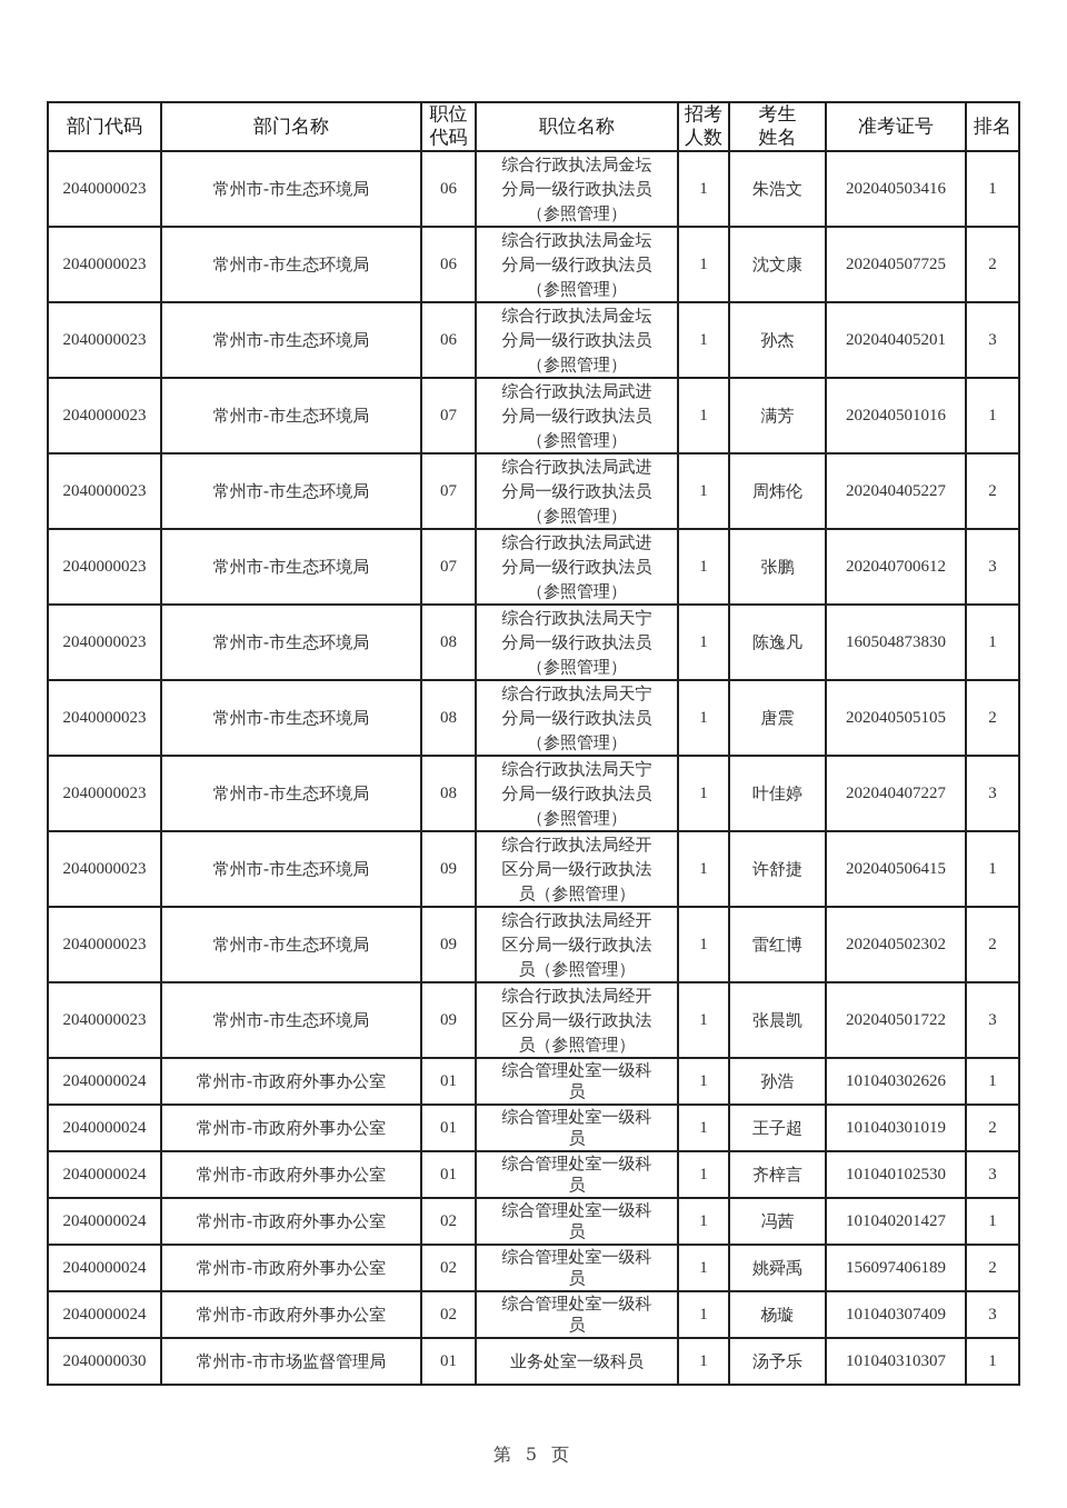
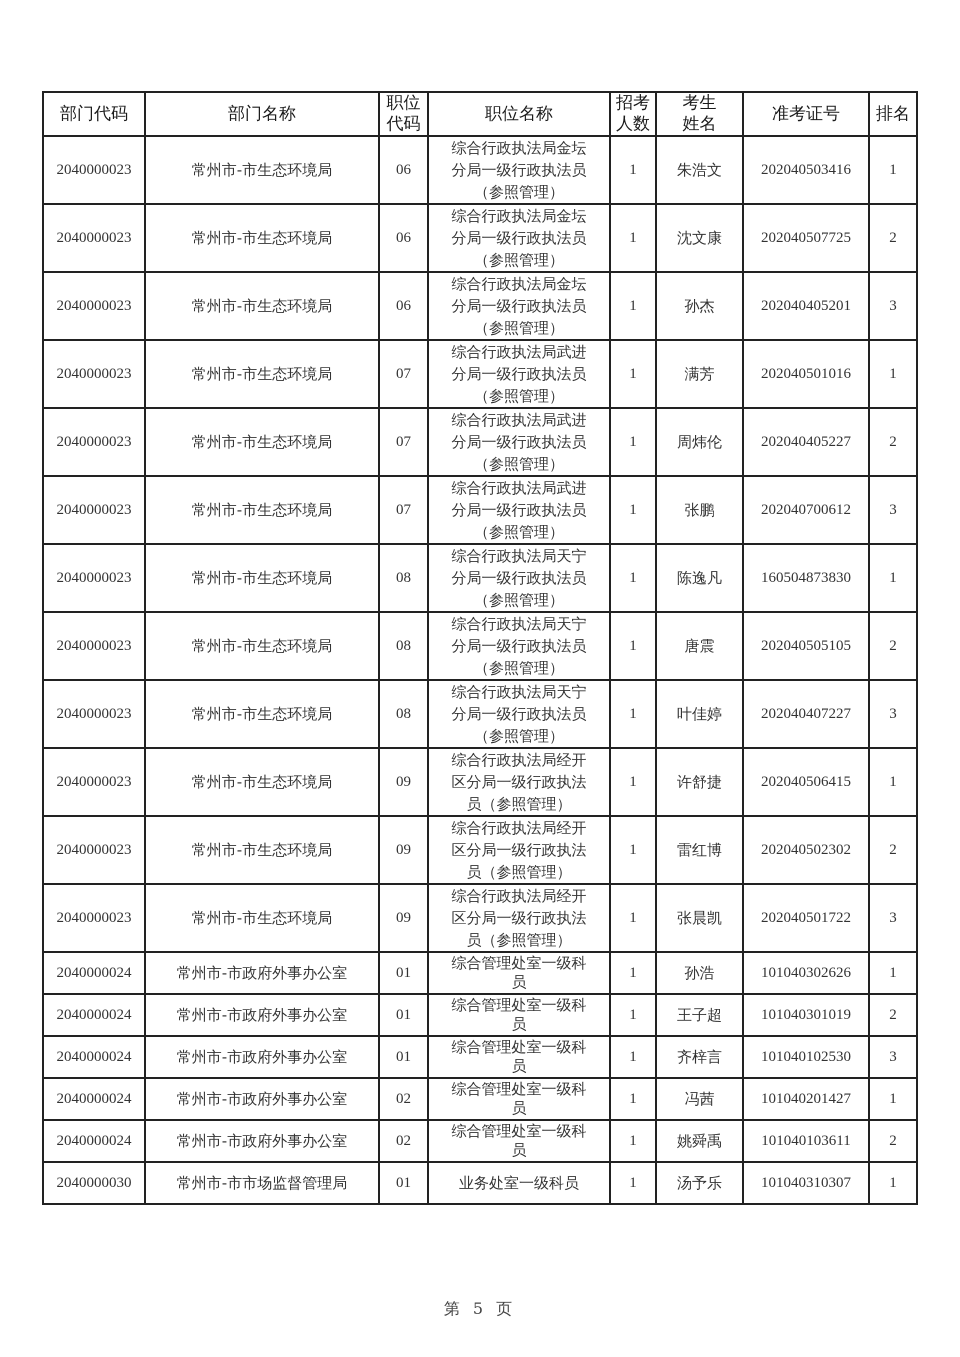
  部门代码	部门名称	职位代码	职位名称	招考人数	考生姓名	准考证号	排名
  2040000023	常州市-市生态环境局	06	综合行政执法局金坛分局一级行政执法员（参照管理）	1	朱浩文	202040503416	1
  2040000023	常州市-市生态环境局	06	综合行政执法局金坛分局一级行政执法员（参照管理）	1	沈文康	202040507725	2
  2040000023	常州市-市生态环境局	06	综合行政执法局金坛分局一级行政执法员（参照管理）	1	孙杰	202040405201	3
  2040000023	常州市-市生态环境局	07	综合行政执法局武进分局一级行政执法员（参照管理）	1	满芳	202040501016	1
  2040000023	常州市-市生态环境局	07	综合行政执法局武进分局一级行政执法员（参照管理）	1	周炜伦	202040405227	2
  2040000023	常州市-市生态环境局	07	综合行政执法局武进分局一级行政执法员（参照管理）	1	张鹏	202040700612	3
  2040000023	常州市-市生态环境局	08	综合行政执法局天宁分局一级行政执法员（参照管理）	1	陈逸凡	160504873830	1
  2040000023	常州市-市生态环境局	08	综合行政执法局天宁分局一级行政执法员（参照管理）	1	唐震	202040505105	2
  2040000023	常州市-市生态环境局	08	综合行政执法局天宁分局一级行政执法员（参照管理）	1	叶佳婷	202040407227	3
  2040000023	常州市-市生态环境局	09	综合行政执法局经开区分局一级行政执法员（参照管理）	1	许舒捷	202040506415	1
  2040000023	常州市-市生态环境局	09	综合行政执法局经开区分局一级行政执法员（参照管理）	1	雷红博	202040502302	2
  2040000023	常州市-市生态环境局	09	综合行政执法局经开区分局一级行政执法员（参照管理）	1	张晨凯	202040501722	3
  2040000024	常州市-市政府外事办公室	01	综合管理处室一级科员	1	孙浩	101040302626	1
  2040000024	常州市-市政府外事办公室	01	综合管理处室一级科员	1	王子超	101040301019	2
  2040000024	常州市-市政府外事办公室	01	综合管理处室一级科员	1	齐梓言	101040102530	3
  2040000024	常州市-市政府外事办公室	02	综合管理处室一级科员	1	冯茜	101040201427	1
- 2040000024	常州市-市政府外事办公室	02	综合管理处室一级科员	1	姚舜禹	156097406189	2
+ 2040000024	常州市-市政府外事办公室	02	综合管理处室一级科员	1	姚舜禹	101040103611	2
- 2040000024	常州市-市政府外事办公室	02	综合管理处室一级科员	1	杨璇	101040307409	3
  2040000030	常州市-市市场监督管理局	01	业务处室一级科员	1	汤予乐	101040310307	1
  第 5 页
